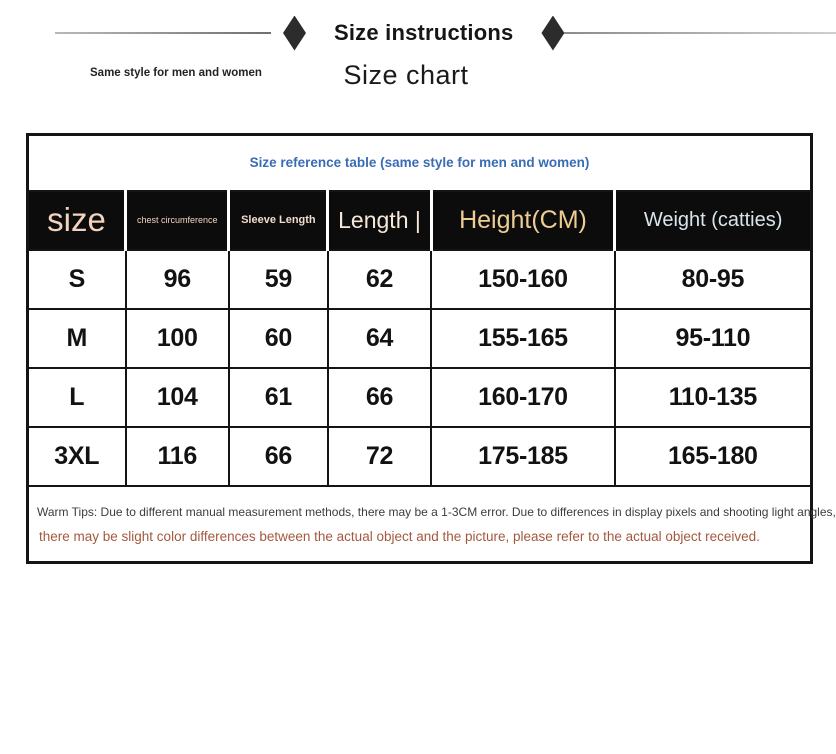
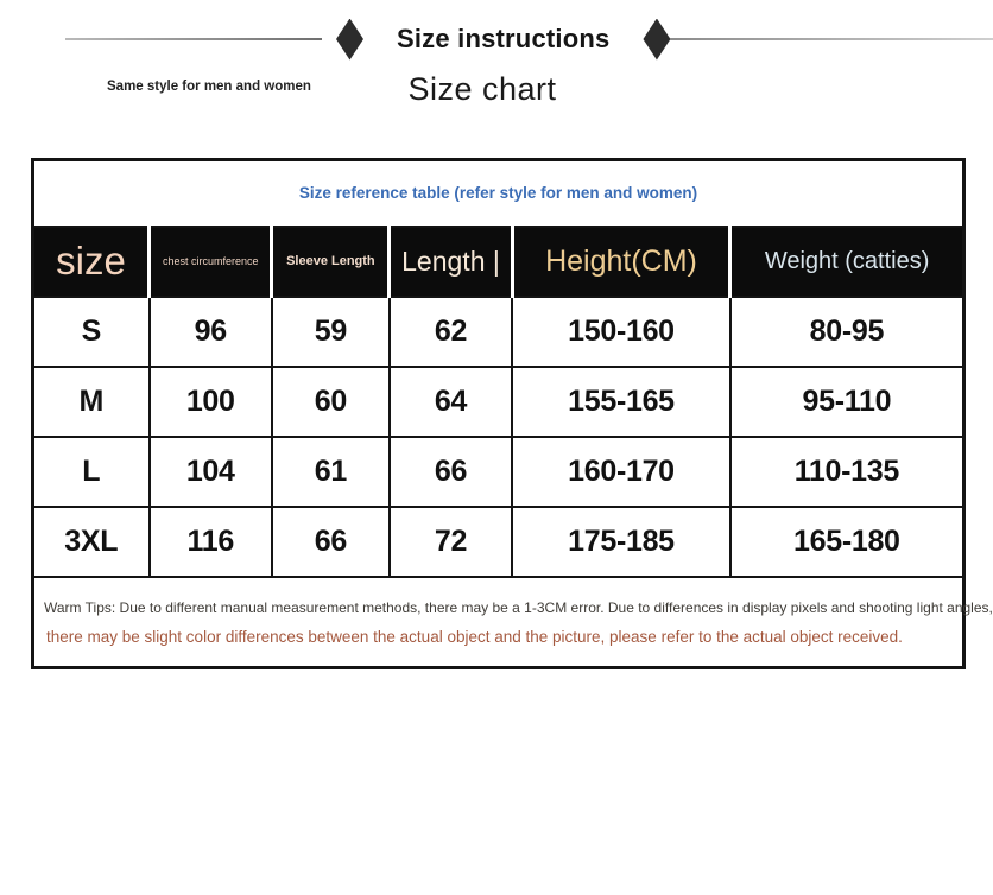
  Size instructions
  Same style for men and women
  Size chart
- Size reference table (same style for men and women)
+ Size reference table (refer style for men and women)
  size	chest circumference	Sleeve Length	Length |	Height(CM)	Weight (catties)
  S	96	59	62	150-160	80-95
  M	100	60	64	155-165	95-110
  L	104	61	66	160-170	110-135
  3XL	116	66	72	175-185	165-180
  Warm Tips: Due to different manual measurement methods, there may be a 1-3CM error. Due to differences in display pixels and shooting light angles, there may be slight color differences between the actual object and the picture, please refer to the actual object received.
